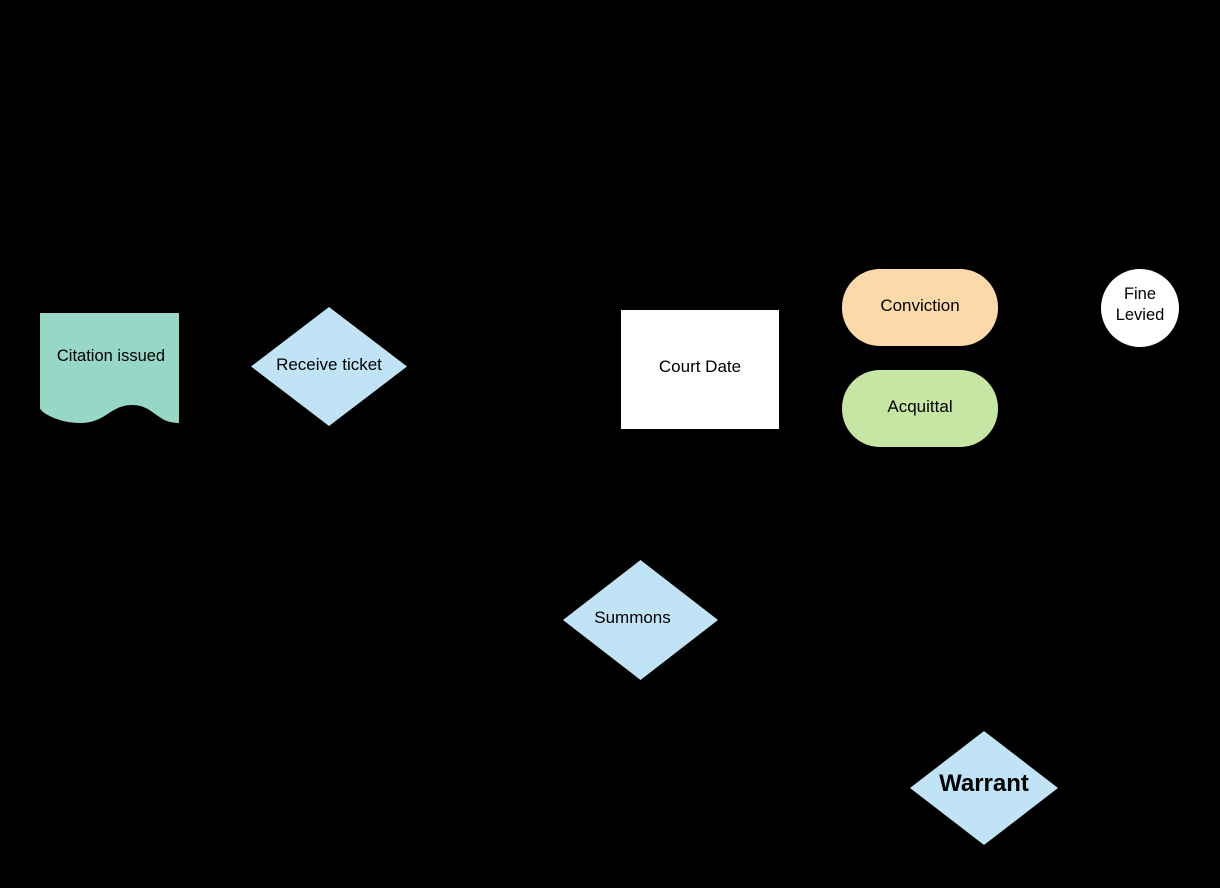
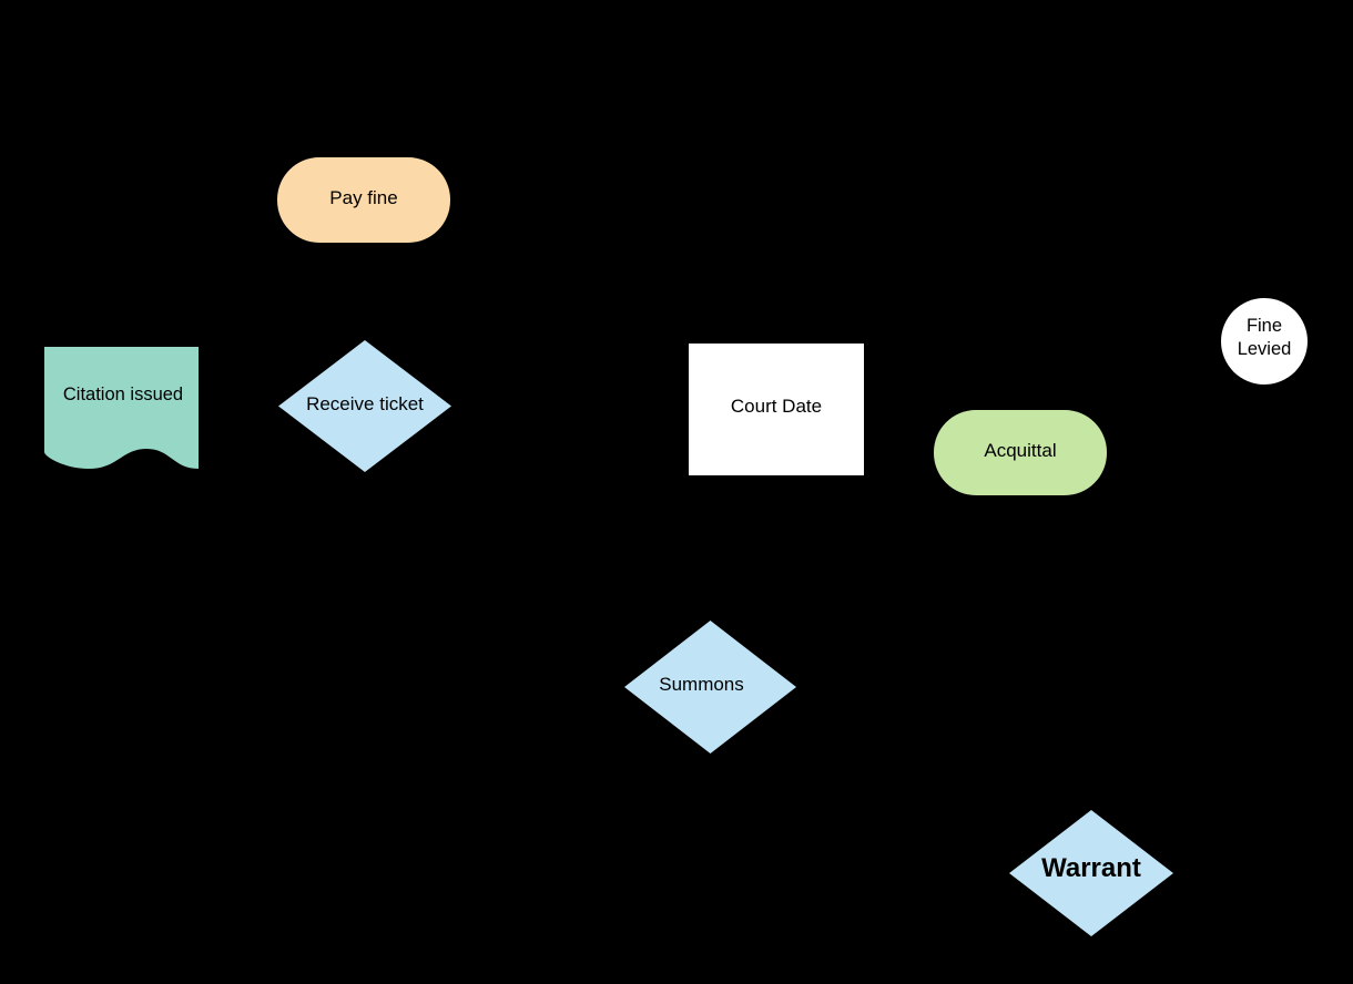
  Citation issued
+ Pay fine
  Receive ticket
  Court Date
- Conviction
  Acquittal
  Fine
  Levied
  Summons
  Warrant
